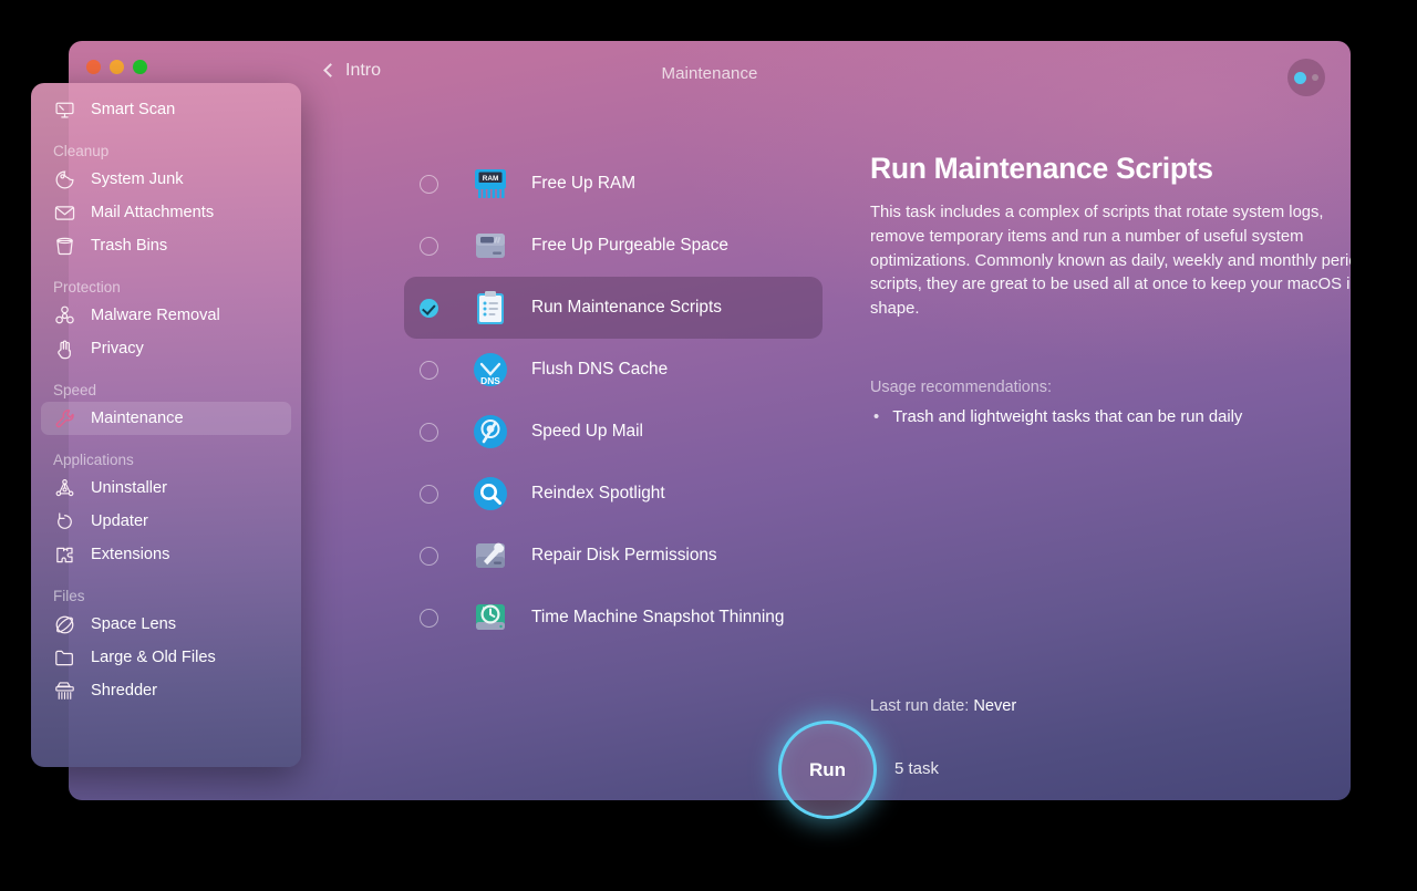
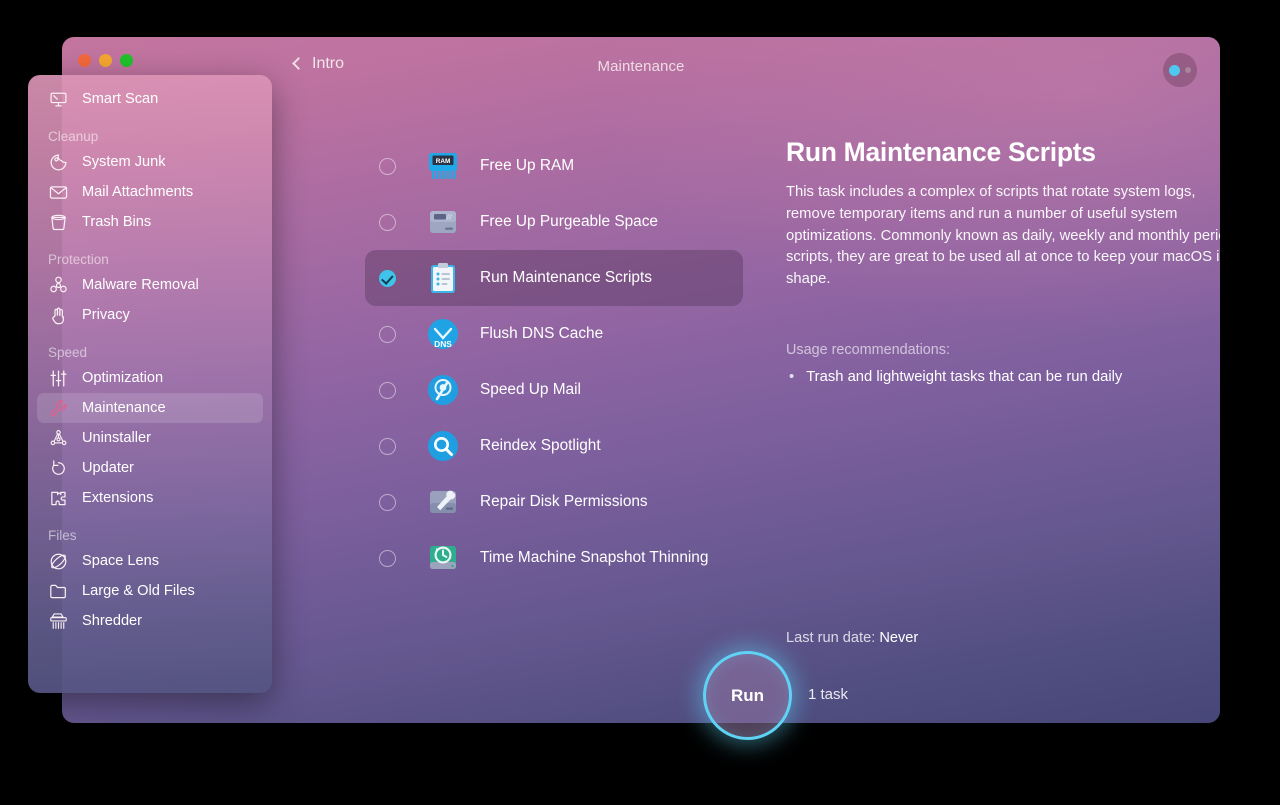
  Intro
  Maintenance
  Free Up RAM
  Free Up Purgeable Space
  Run Maintenance Scripts
  DNS
  Flush DNS Cache
  Speed Up Mail
  Reindex Spotlight
  Repair Disk Permissions
  Time Machine Snapshot Thinning
  Run Maintenance Scripts
  This task includes a complex of scripts that rotate system logs, remove temporary items and run a number of useful system optimizations. Commonly known as daily, weekly and monthly peri scripts, they are great to be used all at once to keep your macOS i shape.
  Usage recommendations:
  •
  Trash and lightweight tasks that can be run daily
  Last run date: Never
  Smart Scan
  Cleanup
  System Junk
  Mail Attachments
  Trash Bins
  Protection
  Malware Removal
  Privacy
  Speed
+ Optimization
  Maintenance
- Applications
  Uninstaller
  Updater
  Extensions
  Files
  Space Lens
  Large & Old Files
  Shredder
  Run
- 5 task
+ 1 task
